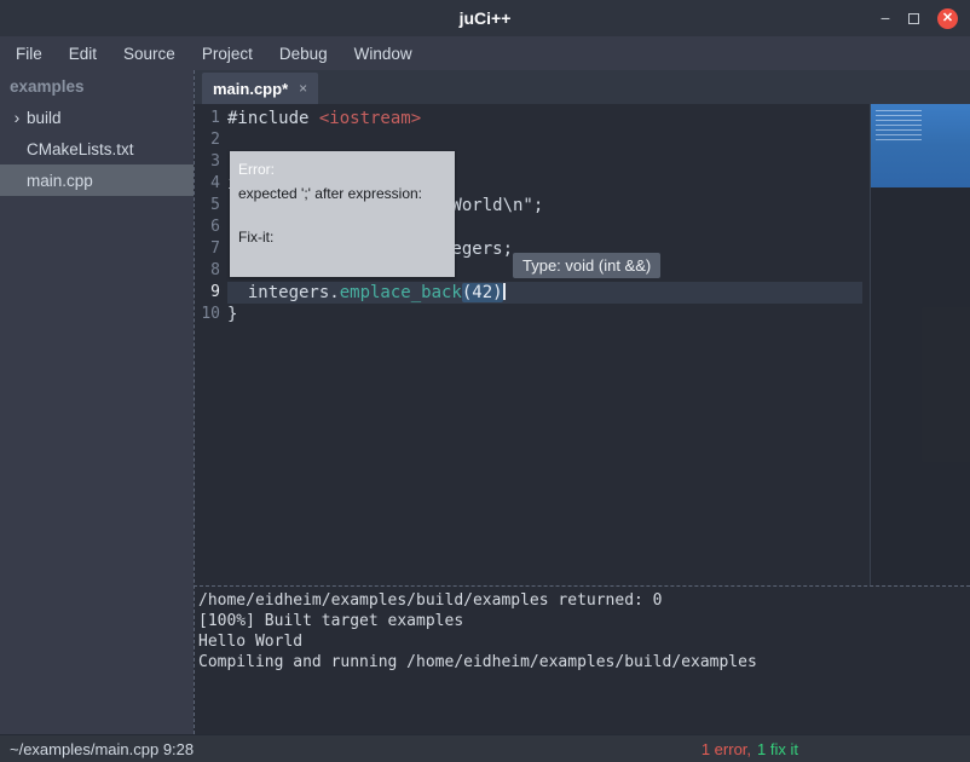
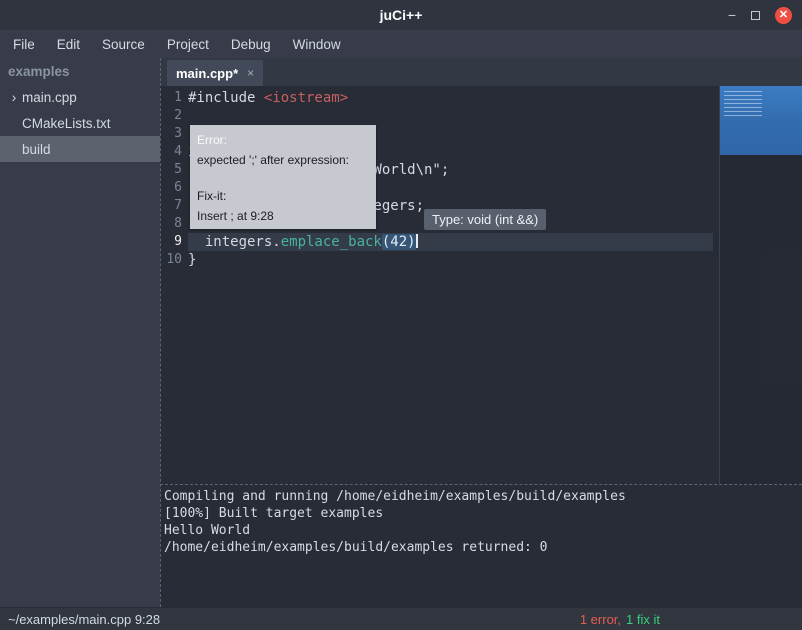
  juCi++
  −
  ✕
  File
  Edit
  Source
  Project
  Debug
  Window
  examples
  ›
- build
+ main.cpp
  CMakeLists.txt
- main.cpp
+ build
  main.cpp*
  ×
  1
  #include <iostream>
  2
  3
  4
  5
  6
  7
  8
  9
  integers.emplace_back(42)
  10
  }
  Error:
  expected ';' after expression:
  Fix-it:
+ Insert ; at 9:28
  Type: void (int &&)
- /home/eidheim/examples/build/examples returned: 0
+ Compiling and running /home/eidheim/examples/build/examples
  [100%] Built target examples
  Hello World
- Compiling and running /home/eidheim/examples/build/examples
+ /home/eidheim/examples/build/examples returned: 0
  ~/examples/main.cpp 9:28
  1 error,
  1 fix it
